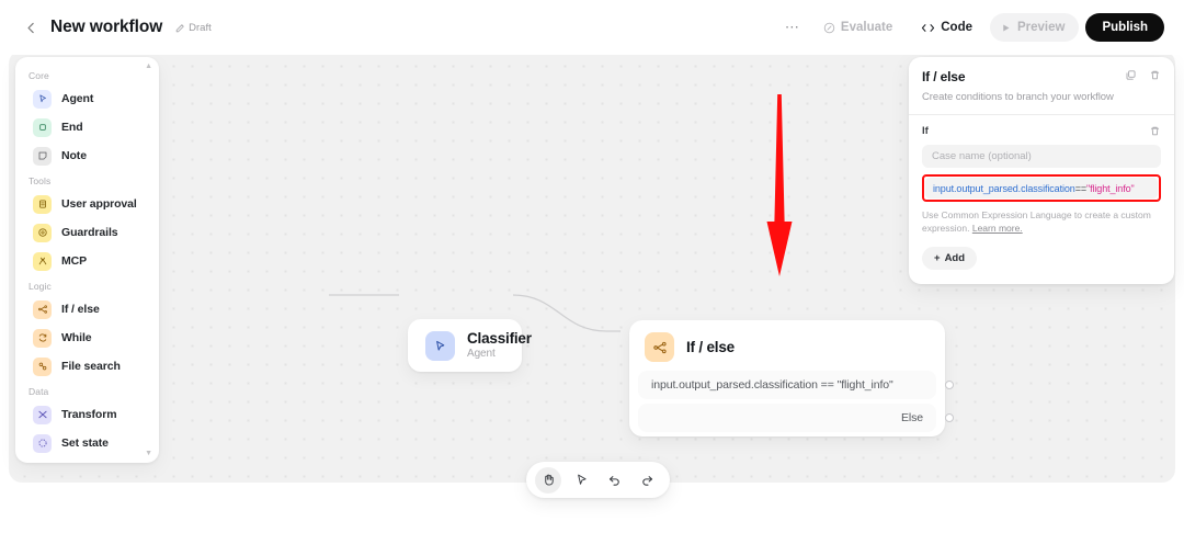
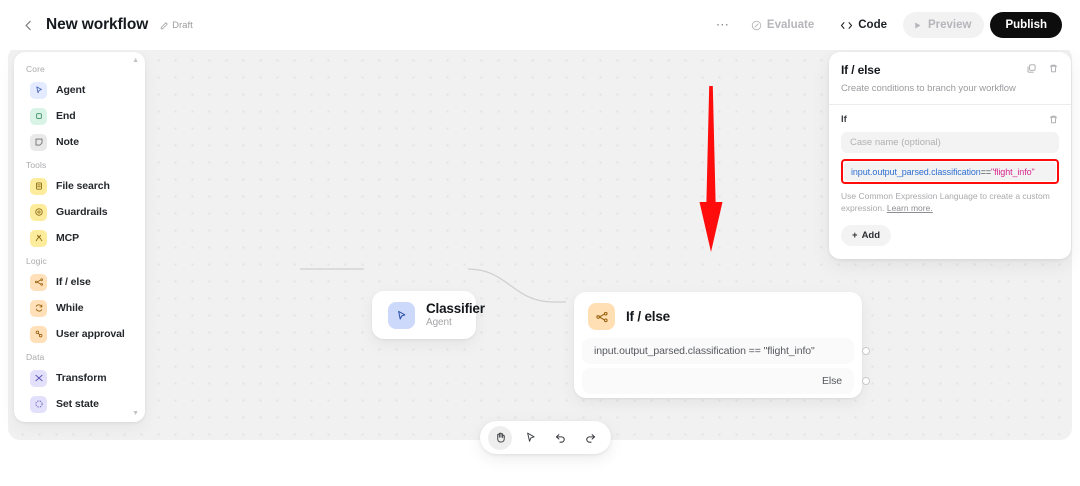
  New workflow
  Draft
  ⋯
  Evaluate
  Code
  Preview
  Publish
  Classifier
  Agent
  If / else
  input.output_parsed.classification == "flight_info"
  Else
  Core
  Agent
  End
  Note
  Tools
- User approval
+ File search
  Guardrails
  MCP
  Logic
  If / else
  While
- File search
+ User approval
  Data
  Transform
  Set state
  If / else
  Create conditions to branch your workflow
  If
  Case name (optional)
  input.output_parsed.classification
  ==
  "flight_info"
  Use Common Expression Language to create a custom expression. Learn more.
  +
  Add
